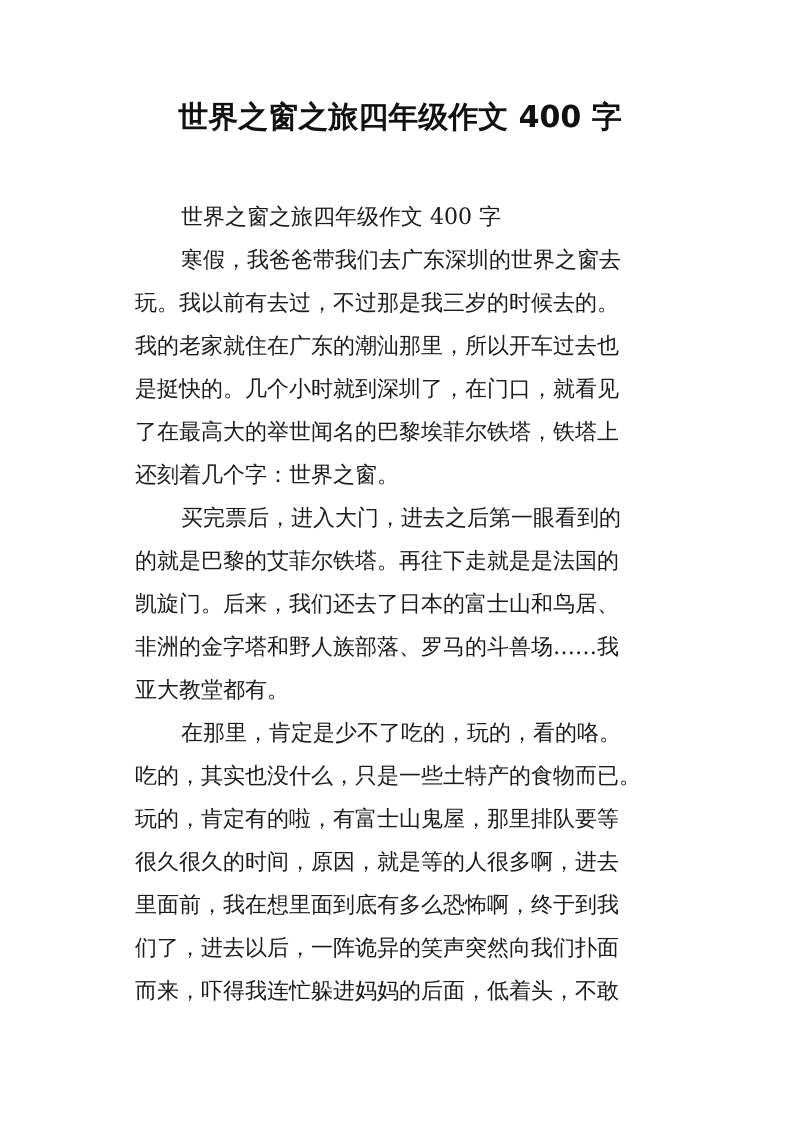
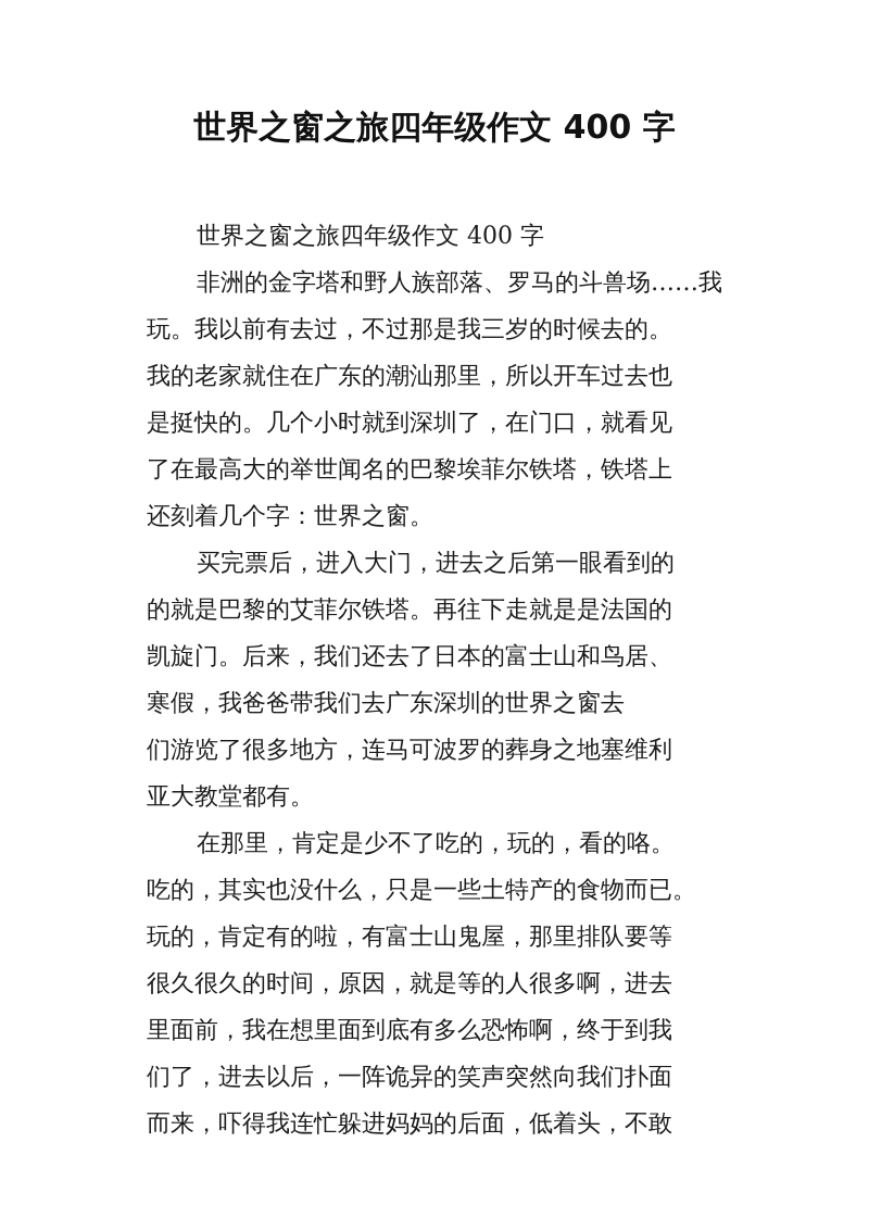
  世界之窗之旅四年级作文 400 字
  世界之窗之旅四年级作文 400 字
- 寒假，我爸爸带我们去广东深圳的世界之窗去
+ 非洲的金字塔和野人族部落、罗马的斗兽场……我
  玩。我以前有去过，不过那是我三岁的时候去的。
  我的老家就住在广东的潮汕那里，所以开车过去也
  是挺快的。几个小时就到深圳了，在门口，就看见
  了在最高大的举世闻名的巴黎埃菲尔铁塔，铁塔上
  还刻着几个字：世界之窗。
  买完票后，进入大门，进去之后第一眼看到的
  的就是巴黎的艾菲尔铁塔。再往下走就是是法国的
  凯旋门。后来，我们还去了日本的富士山和鸟居、
- 非洲的金字塔和野人族部落、罗马的斗兽场……我
+ 寒假，我爸爸带我们去广东深圳的世界之窗去
+ 们游览了很多地方，连马可波罗的葬身之地塞维利
  亚大教堂都有。
  在那里，肯定是少不了吃的，玩的，看的咯。
  吃的，其实也没什么，只是一些土特产的食物而已。
  玩的，肯定有的啦，有富士山鬼屋，那里排队要等
  很久很久的时间，原因，就是等的人很多啊，进去
  里面前，我在想里面到底有多么恐怖啊，终于到我
  们了，进去以后，一阵诡异的笑声突然向我们扑面
  而来，吓得我连忙躲进妈妈的后面，低着头，不敢
